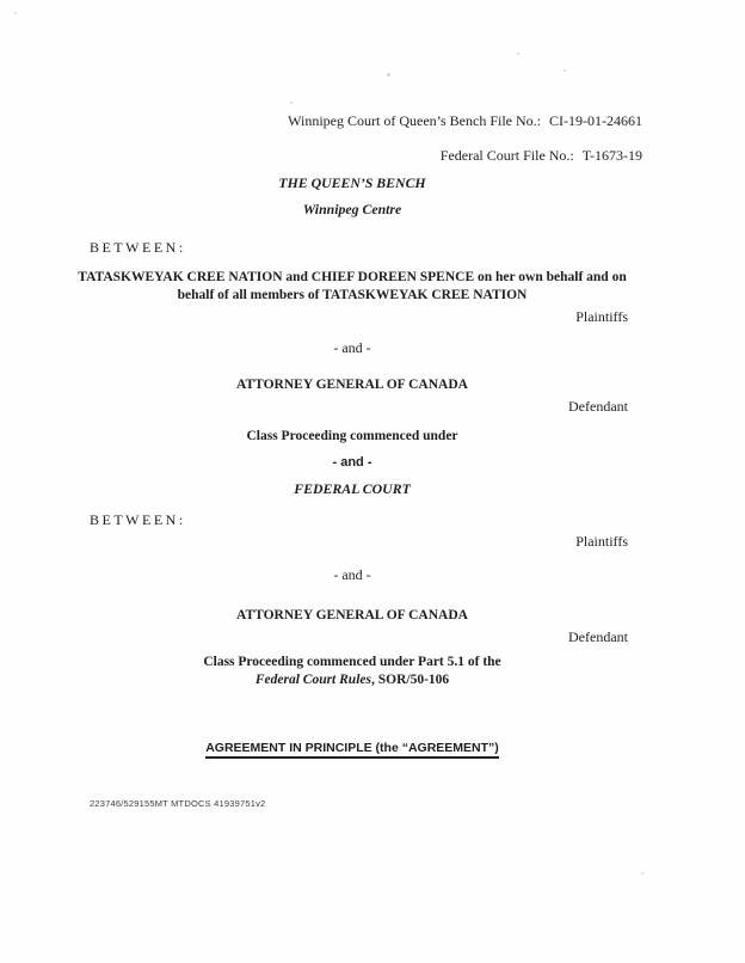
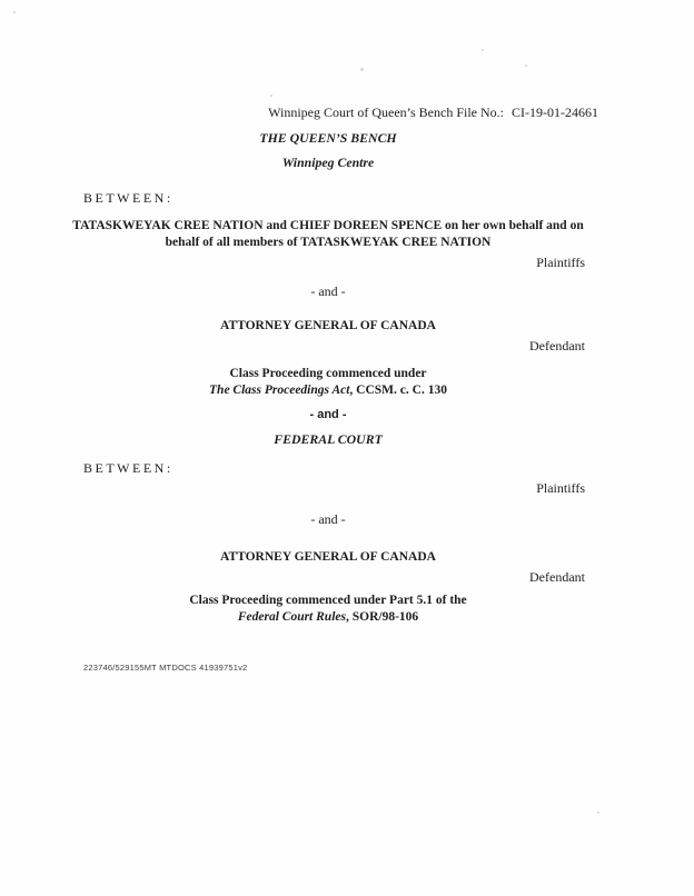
  Winnipeg Court of Queen’s Bench File No.: CI-19-01-24661
- Federal Court File No.: T-1673-19
  THE QUEEN’S BENCH
  Winnipeg Centre
  BETWEEN:
  TATASKWEYAK CREE NATION and CHIEF DOREEN SPENCE on her own behalf and on behalf of all members of TATASKWEYAK CREE NATION
  Plaintiffs
  - and -
  ATTORNEY GENERAL OF CANADA
  Defendant
  Class Proceeding commenced under
+ The Class Proceedings Act, CCSM. c. C. 130
  - and -
  FEDERAL COURT
  BETWEEN:
  Plaintiffs
  - and -
  ATTORNEY GENERAL OF CANADA
  Defendant
  Class Proceeding commenced under Part 5.1 of the
- Federal Court Rules, SOR/50-106
+ Federal Court Rules, SOR/98-106
- AGREEMENT IN PRINCIPLE (the “AGREEMENT”)
  223746/529155MT MTDOCS 41939751v2
